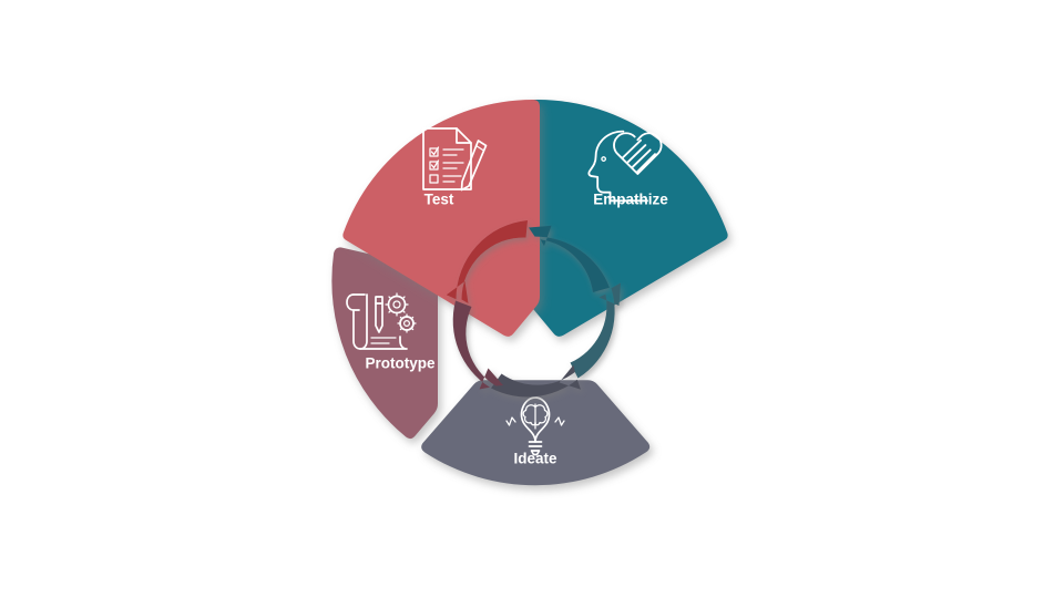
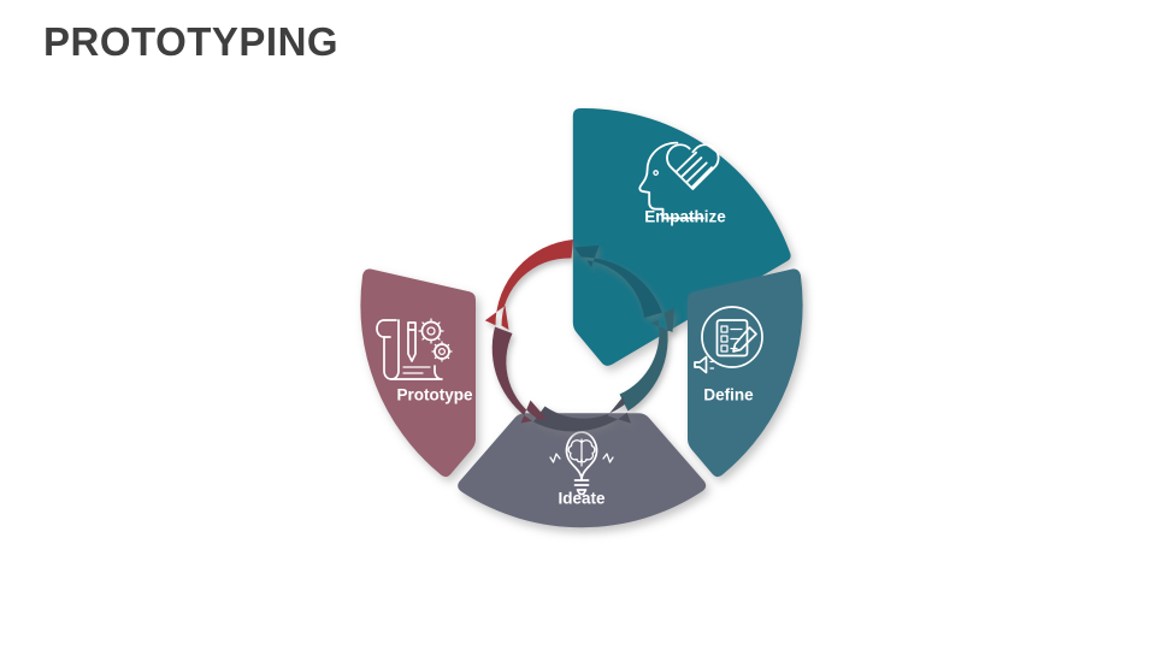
+ PROTOTYPING
  Empathize
+ Define
  Ideate
  Prototype
- Test
